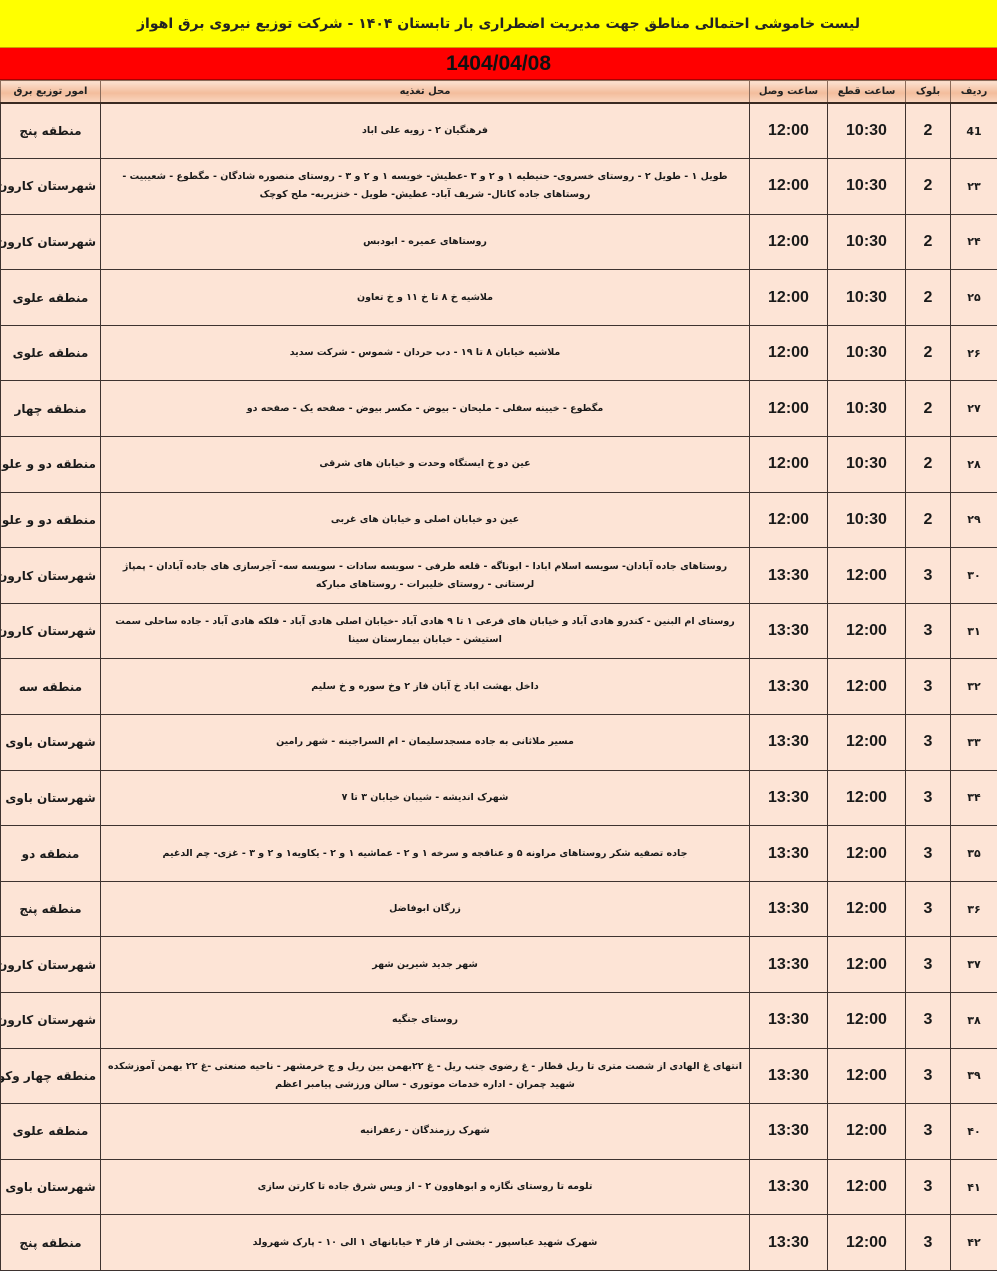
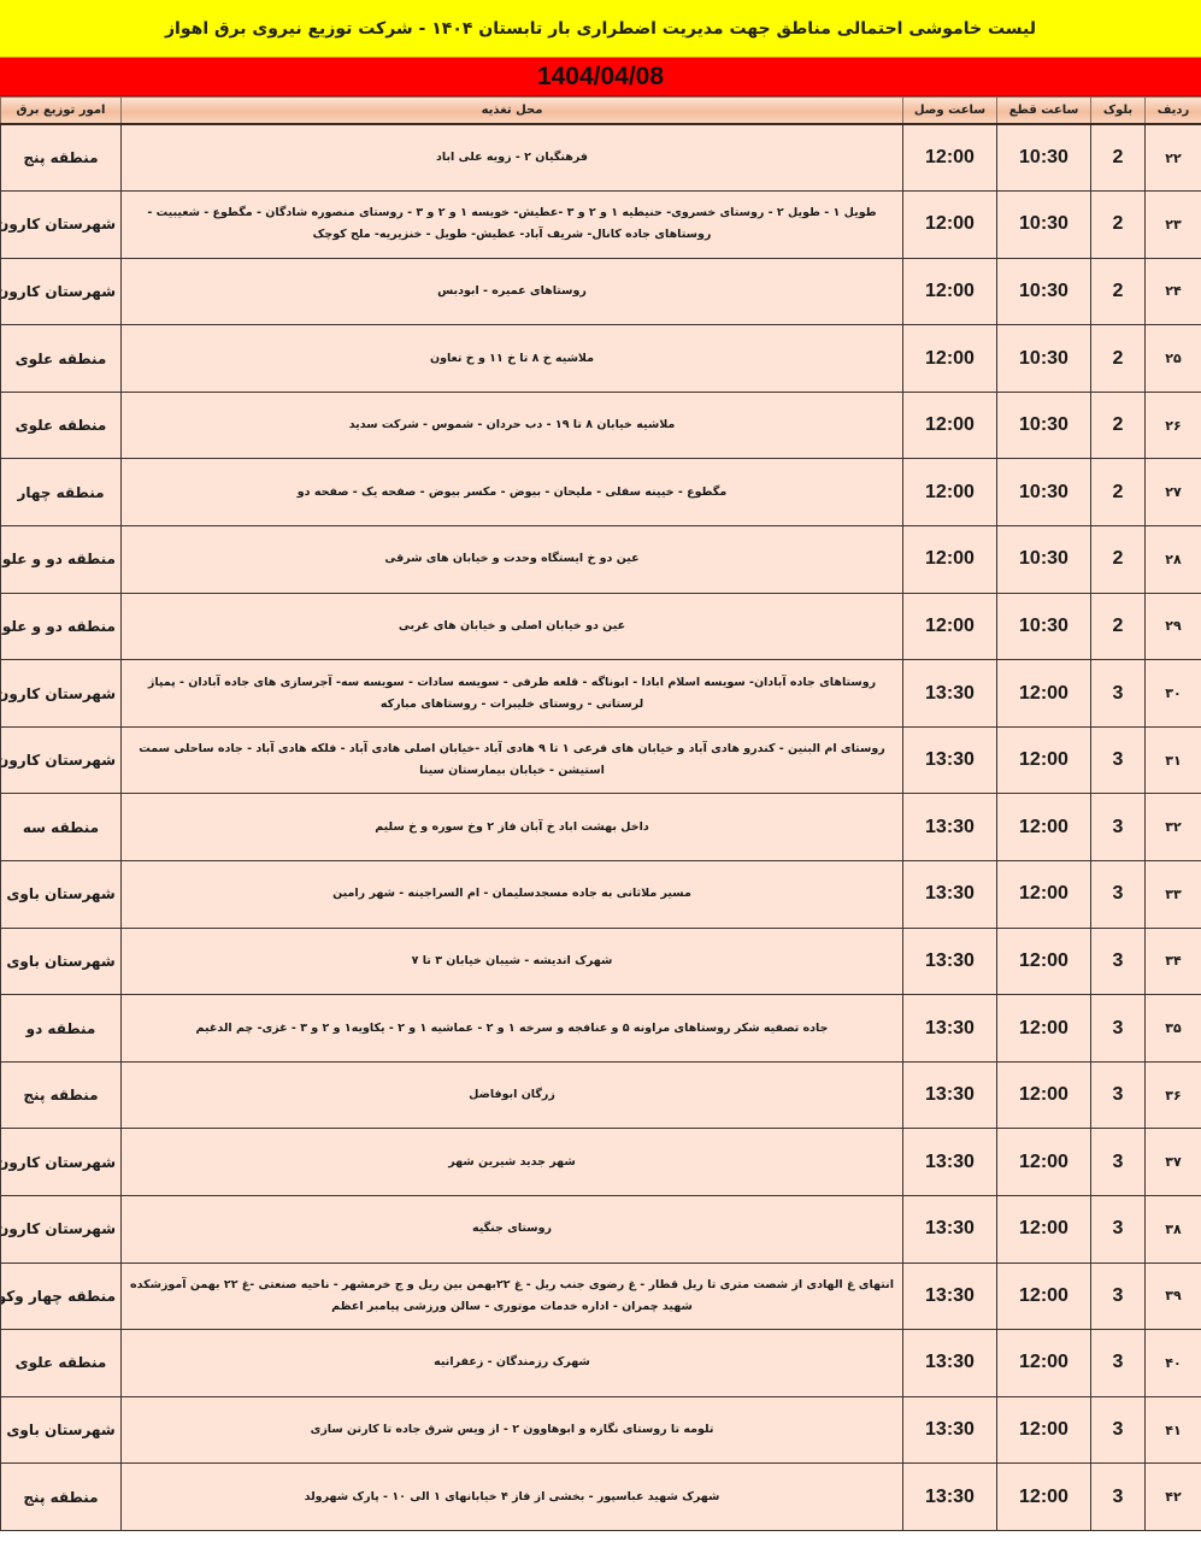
  لیست خاموشی احتمالی مناطق جهت مدیریت اضطراری بار تابستان ۱۴۰۴ - شرکت توزیع نیروی برق اهواز
  1404/04/08
  ردیف	بلوک	ساعت قطع	ساعت وصل	محل تغذیه	امور توزیع برق
- 41	2	10:30	12:00	فرهنگیان ۲ - زویه علی اباد	منطقه پنج
+ ۲۲	2	10:30	12:00	فرهنگیان ۲ - زویه علی اباد	منطقه پنج
  ۲۳	2	10:30	12:00	طویل ۱ - طویل ۲ - روستای خسروی- حنیطیه ۱ و ۲ و ۳ -عطیش- خویسه ۱ و ۲ و ۳ - روستای منصوره شادگان - مگطوع - شعیبیت - روستاهای جاده کانال- شریف آباد- عطیش- طویل - خنزیریه- ملح کوچک	شهرستان کارون
  ۲۴	2	10:30	12:00	روستاهای عمیره - ابودبس	شهرستان کارون
  ۲۵	2	10:30	12:00	ملاشیه خ ۸ تا خ ۱۱ و خ تعاون	منطقه علوی
  ۲۶	2	10:30	12:00	ملاشیه خیابان ۸ تا ۱۹ - دب حردان - شموس - شرکت سدید	منطقه علوی
  ۲۷	2	10:30	12:00	مگطوع - خیینه سفلی - ملیحان - بیوض - مکسر بیوض - صفحه یک - صفحه دو	منطقه چهار
  ۲۸	2	10:30	12:00	عین دو خ ایستگاه وحدت و خیابان های شرقی	منطقه دو و علو
  ۲۹	2	10:30	12:00	عین دو خیابان اصلی و خیابان های غربی	منطقه دو و علو
  ۳۰	3	12:00	13:30	روستاهای جاده آبادان- سویسه اسلام ابادا - ابوناگه - قلعه طرفی - سویسه سادات - سویسه سه- آجرسازی های جاده آبادان - پمپاژ لرستانی - روستای خلیبرات - روستاهای مبارکه	شهرستان کارون
  ۳۱	3	12:00	13:30	روستای ام البنین - کندرو هادی آباد و خیابان های فرعی ۱ تا ۹ هادی آباد -خیابان اصلی هادی آباد - فلکه هادی آباد - جاده ساحلی سمت استیشن - خیابان بیمارستان سینا	شهرستان کارون
  ۳۲	3	12:00	13:30	داخل بهشت اباد خ آبان فاز ۲ وخ سوره و خ سلیم	منطقه سه
  ۳۳	3	12:00	13:30	مسیر ملاثانی به جاده مسجدسلیمان - ام السراجینه - شهر رامین	شهرستان باوی
  ۳۴	3	12:00	13:30	شهرک اندیشه - شیبان خیابان ۳ تا ۷	شهرستان باوی
  ۳۵	3	12:00	13:30	جاده تصفیه شکر روستاهای مراونه ۵ و عنافجه و سرخه ۱ و ۲ - عماشیه ۱ و ۲ - یکاویه۱ و ۲ و ۳ - غزی- چم الدغیم	منطقه دو
  ۳۶	3	12:00	13:30	زرگان ابوفاضل	منطقه پنج
  ۳۷	3	12:00	13:30	شهر جدید شیرین شهر	شهرستان کارون
  ۳۸	3	12:00	13:30	روستای جنگیه	شهرستان کارون
  ۳۹	3	12:00	13:30	انتهای غ الهادی از شصت متری تا ریل قطار - غ رضوی جنب ریل - غ ۲۲بهمن بین ریل و ج خرمشهر - ناحیه صنعتی -غ ۲۲ بهمن آموزشکده شهید چمران - اداره خدمات موتوری - سالن ورزشی پیامبر اعظم	منطقه چهار وکو
  ۴۰	3	12:00	13:30	شهرک رزمندگان - زعفرانیه	منطقه علوی
  ۴۱	3	12:00	13:30	تلومه تا روستای نگازه و ابوهاوون ۲ - از ویس شرق جاده تا کارتن سازی	شهرستان باوی
  ۴۲	3	12:00	13:30	شهرک شهید عباسپور - بخشی از فاز ۴ خیابانهای ۱ الی ۱۰ - پارک شهرولد	منطقه پنج
